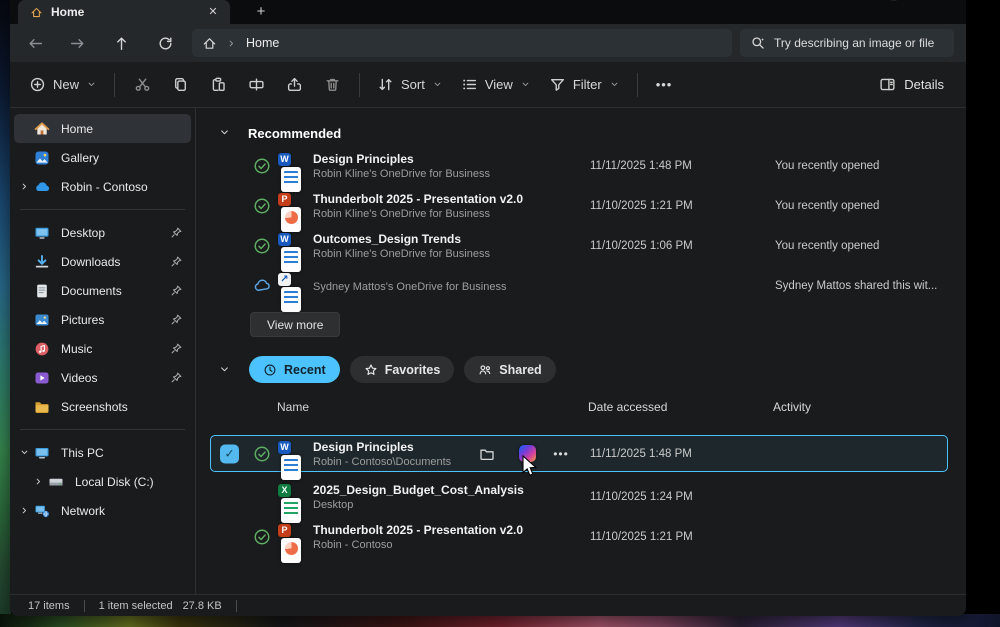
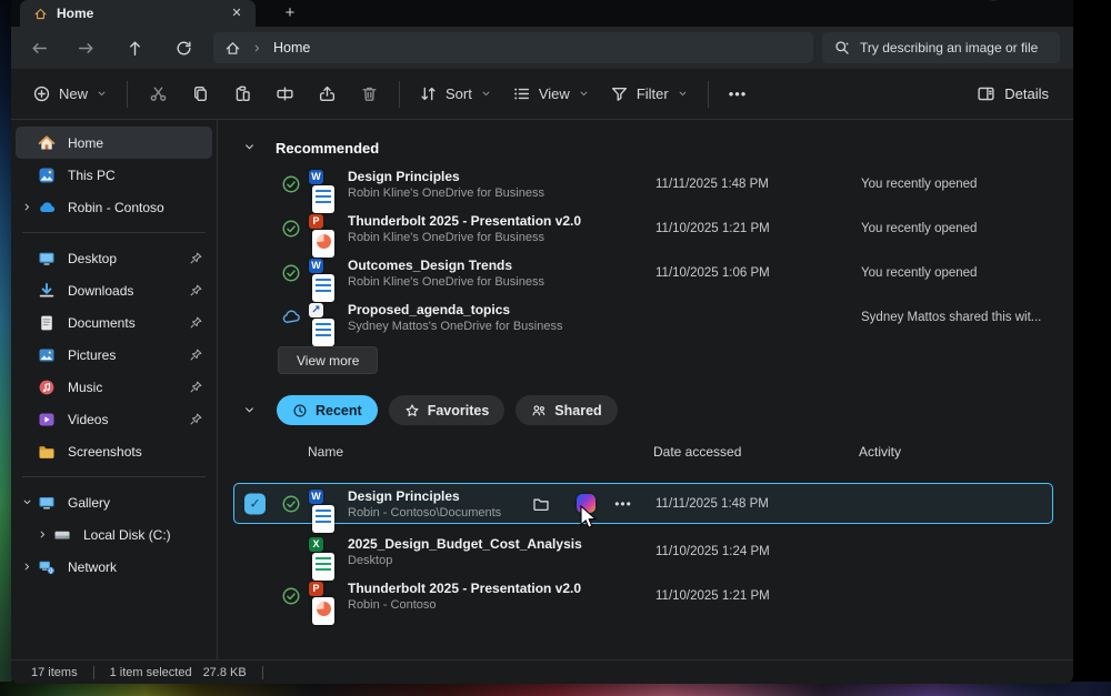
  Home
  ✕
  +
  Home
  Try describing an image or file
  New
  Sort
  View
  Filter
  •••
  Details
  Home
- Gallery
+ This PC
  Robin - Contoso
  Desktop
  Downloads
  Documents
  Pictures
  Music
  Videos
  Screenshots
- This PC
+ Gallery
  Local Disk (C:)
  Network
  Recommended
  W
  Design Principles
  Robin Kline's OneDrive for Business
  11/11/2025 1:48 PM
  You recently opened
  P
  Thunderbolt 2025 - Presentation v2.0
  Robin Kline's OneDrive for Business
  11/10/2025 1:21 PM
  You recently opened
  W
  Outcomes_Design Trends
  Robin Kline's OneDrive for Business
  11/10/2025 1:06 PM
  You recently opened
  ↗
+ Proposed_agenda_topics
  Sydney Mattos's OneDrive for Business
  Sydney Mattos shared this wit...
  View more
  Recent
  Favorites
  Shared
  Name
  Date accessed
  Activity
  ✓
  W
  Design Principles
  Robin - Contoso\Documents
  •••
  11/11/2025 1:48 PM
  X
  2025_Design_Budget_Cost_Analysis
  Desktop
  11/10/2025 1:24 PM
  P
  Thunderbolt 2025 - Presentation v2.0
  Robin - Contoso
  11/10/2025 1:21 PM
  17 items
  1 item selected
  27.8 KB
